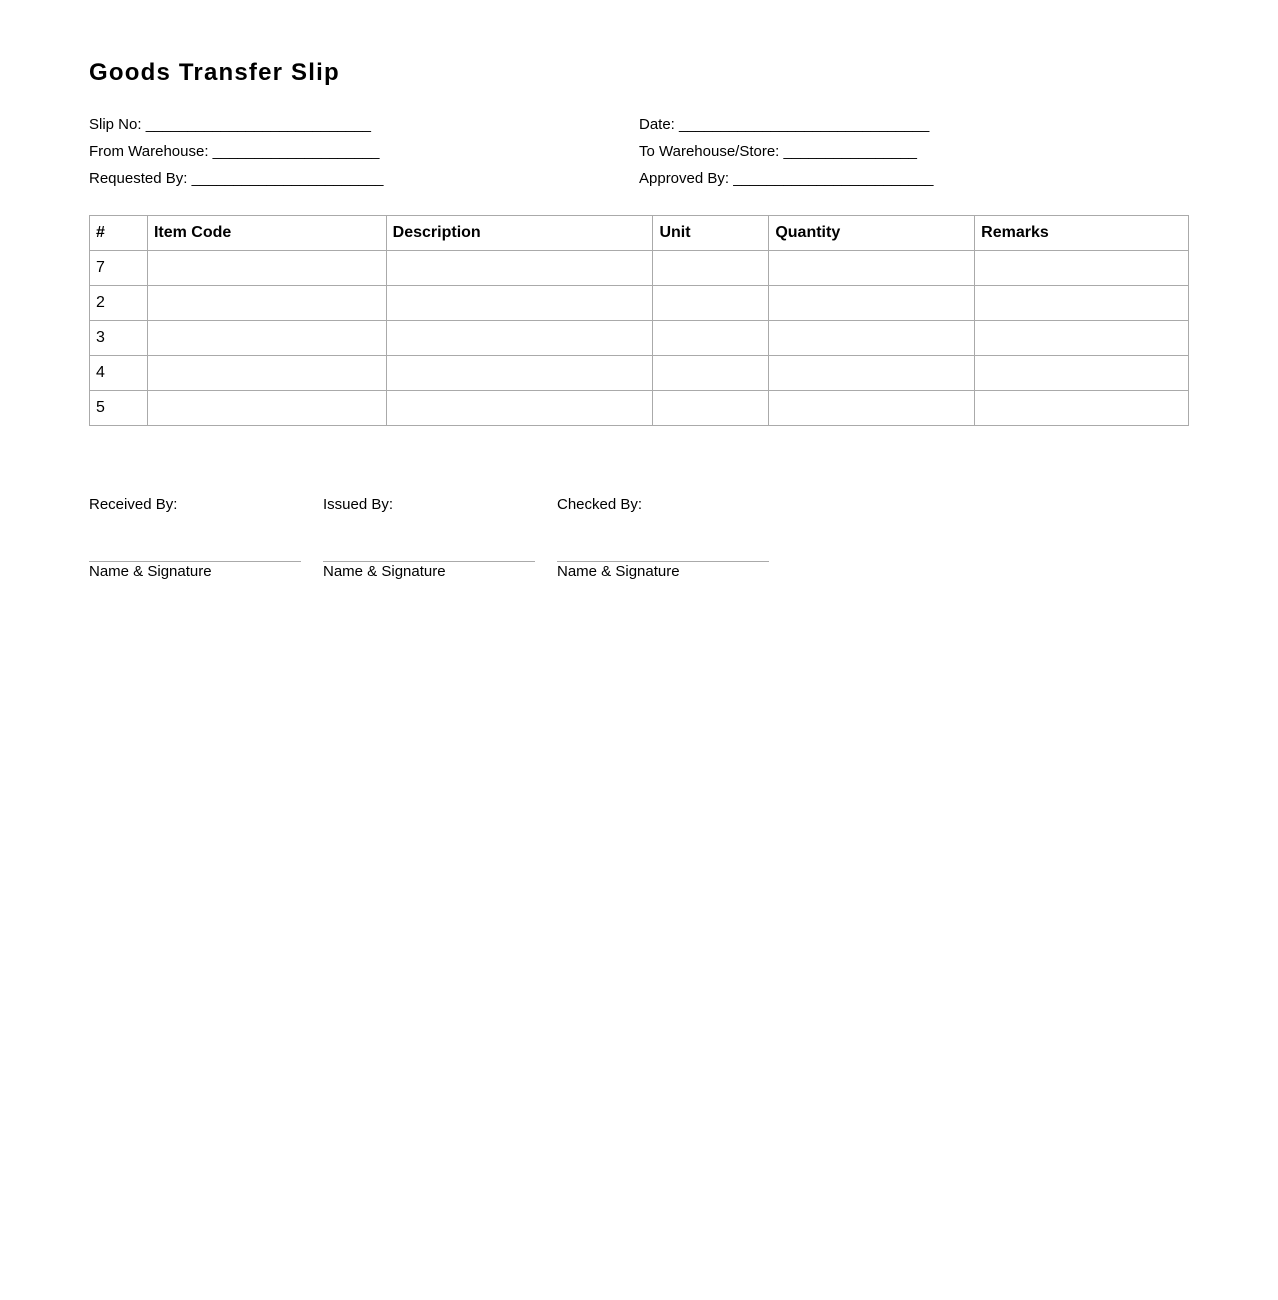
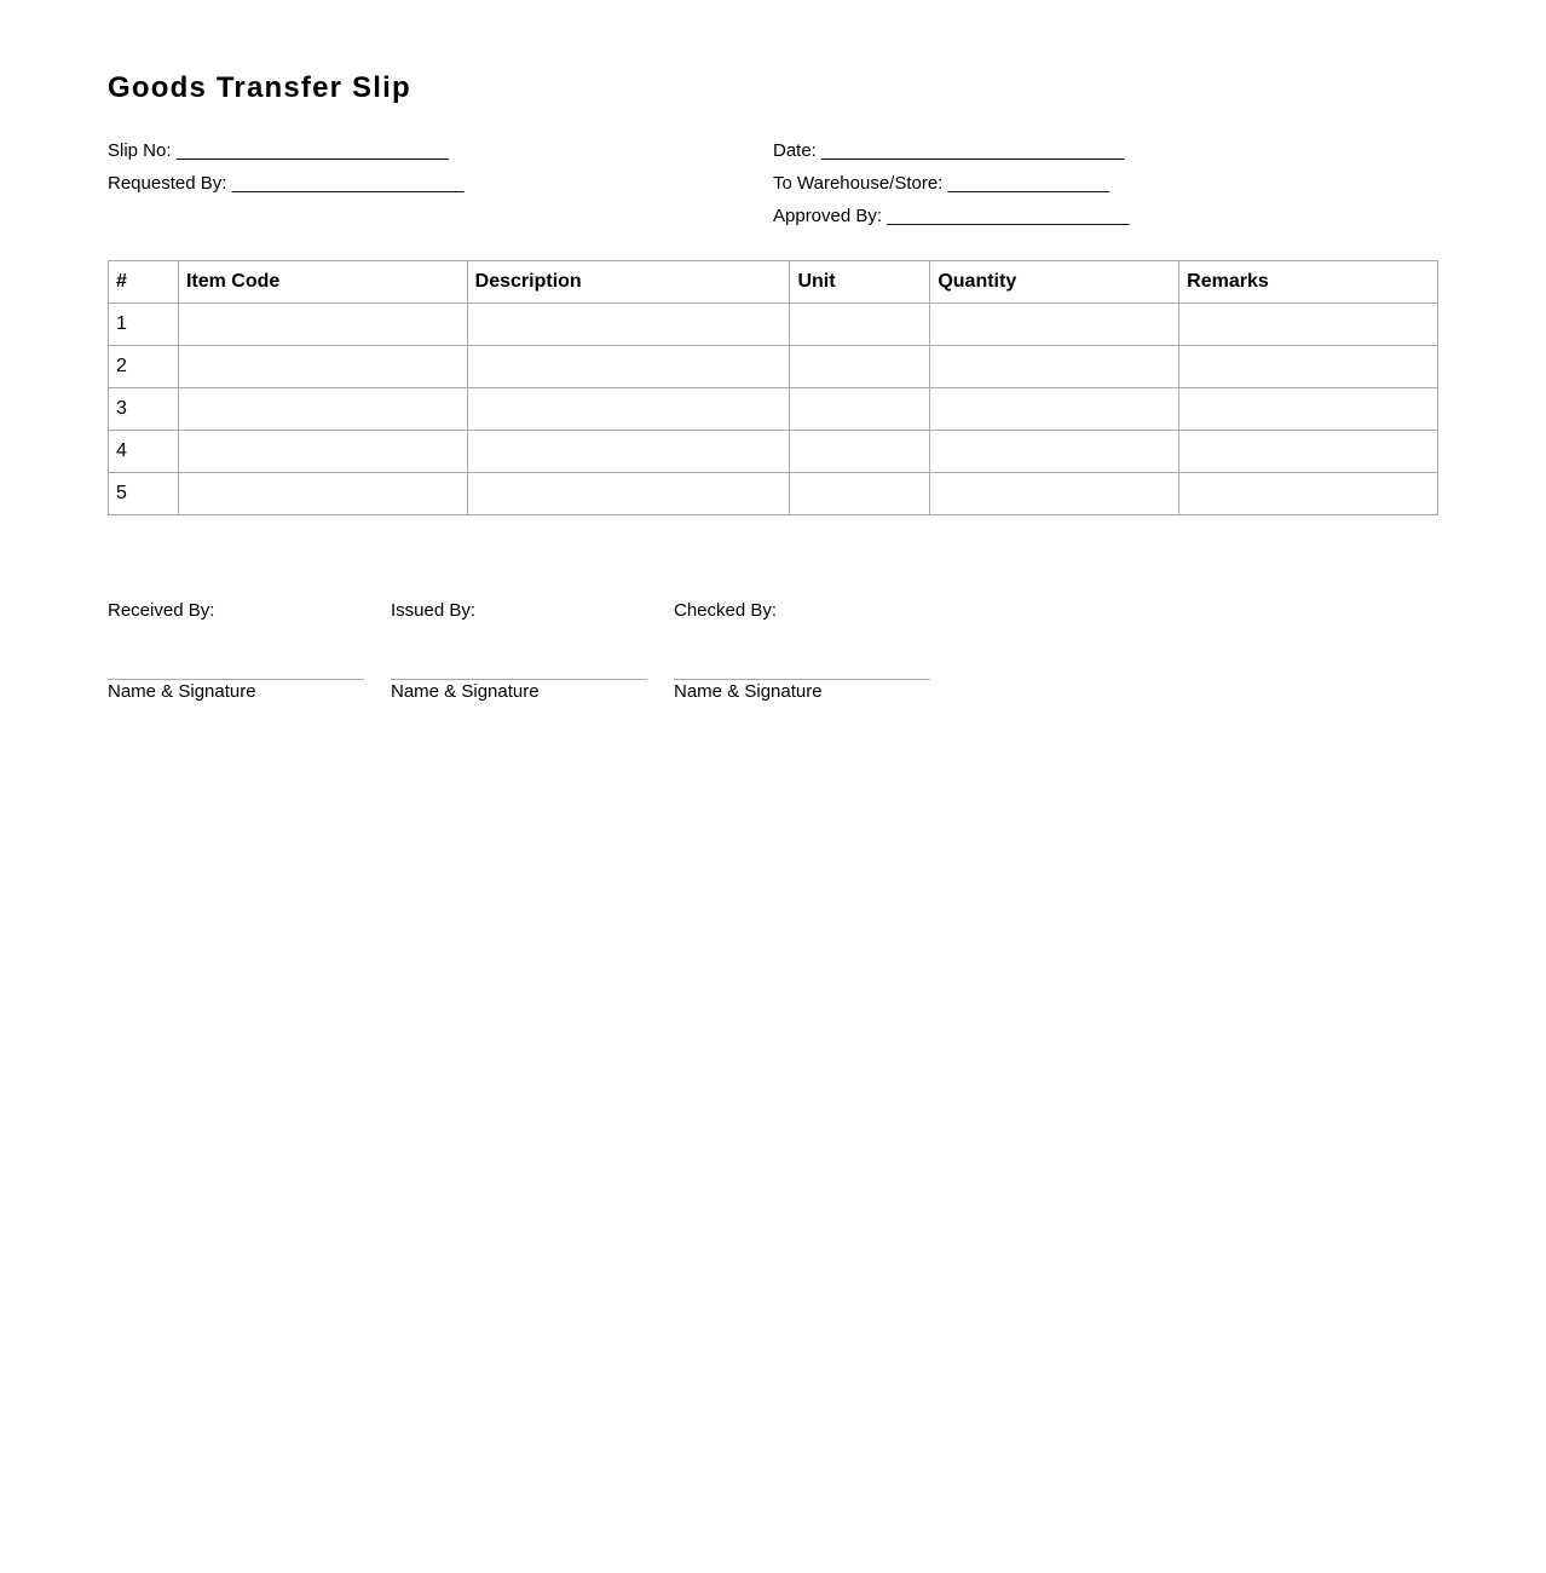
  Goods Transfer Slip
  Slip No: ___________________________
- From Warehouse: ____________________
  Requested By: _______________________
  Date: ______________________________
  To Warehouse/Store: ________________
  Approved By: ________________________
  #	Item Code	Description	Unit	Quantity	Remarks
- 7
+ 1
  2
  3
  4
  5
  Received By:
  Name & Signature
  Issued By:
  Name & Signature
  Checked By:
  Name & Signature
